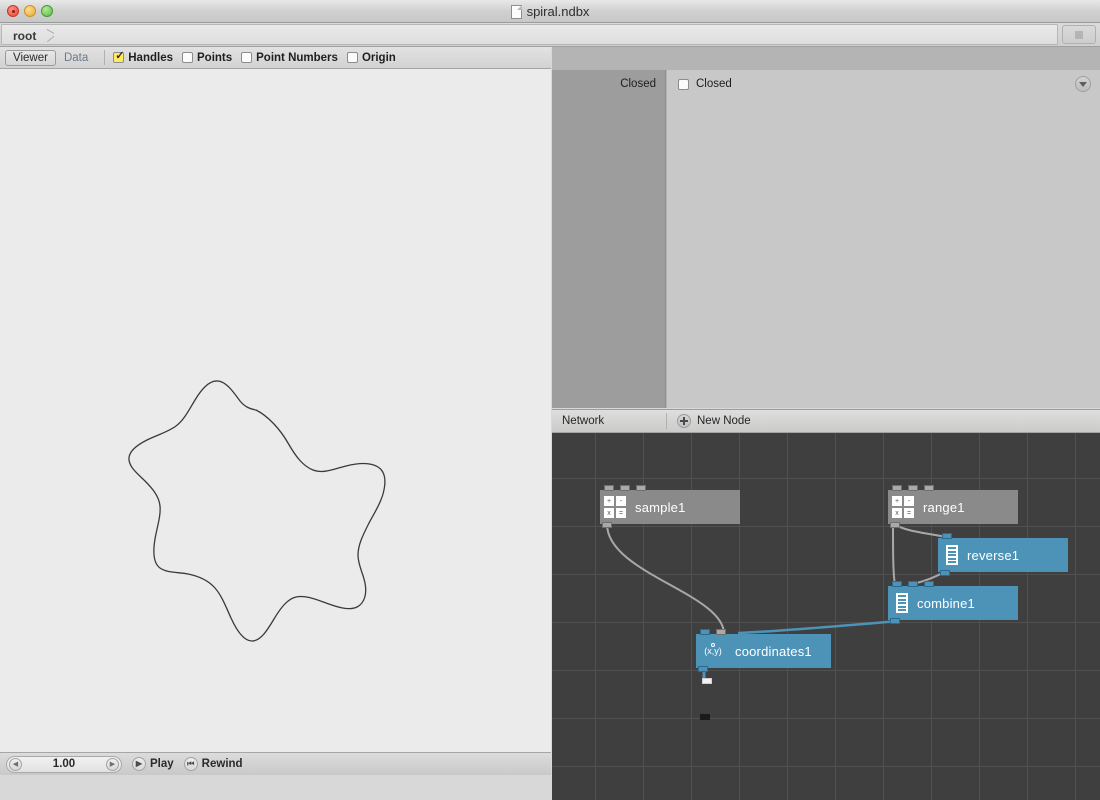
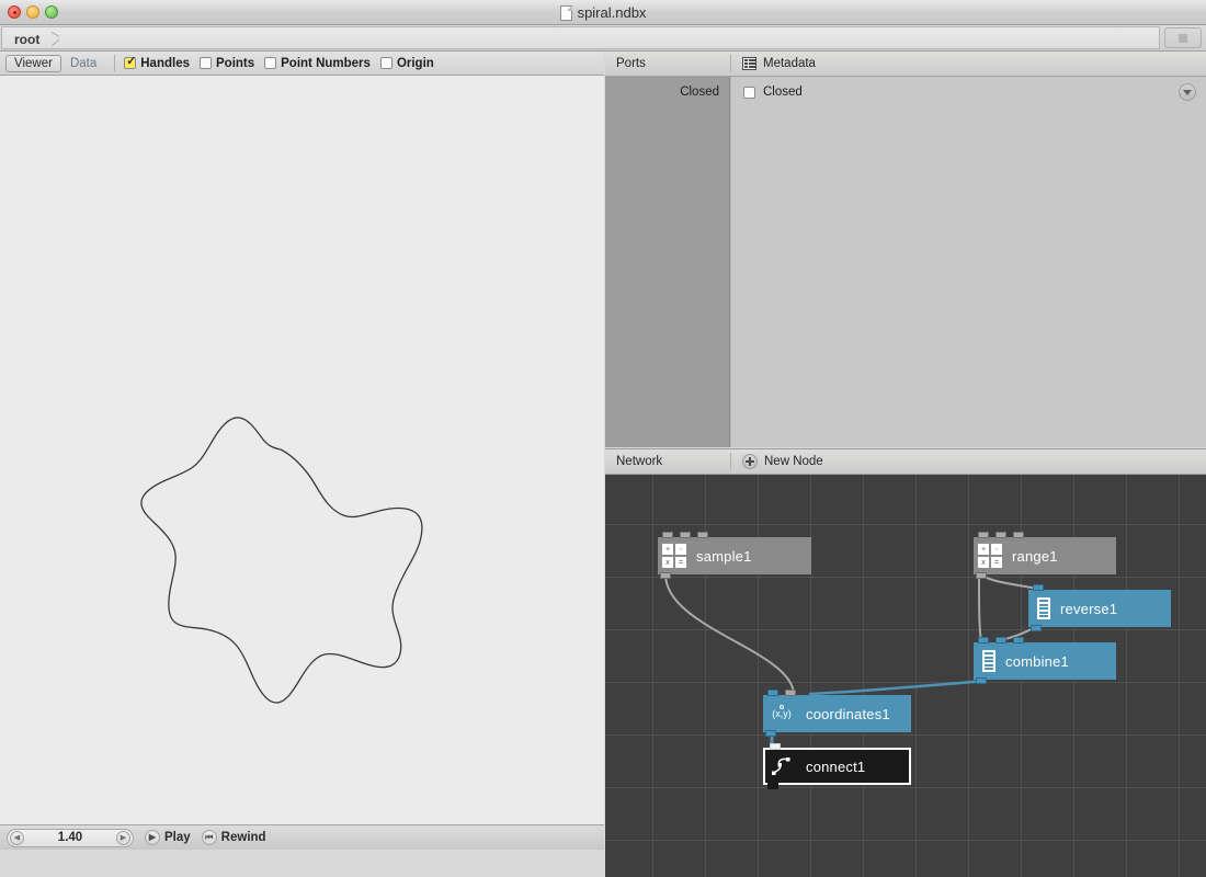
  spiral.ndbx
  root
  Viewer
  Data
  Handles
  Points
  Point Numbers
  Origin
- 1.00
+ 1.40
  ▶
  Play
  ⏮
  Rewind
+ Ports
+ Metadata
  Closed
  Closed
  Network
  New Node
  sample1
  range1
  reverse1
  combine1
  (x,y)
  coordinates1
+ connect1
